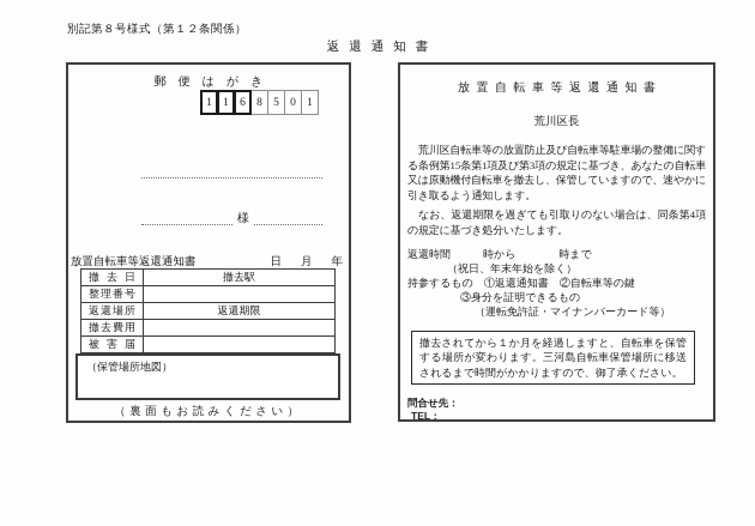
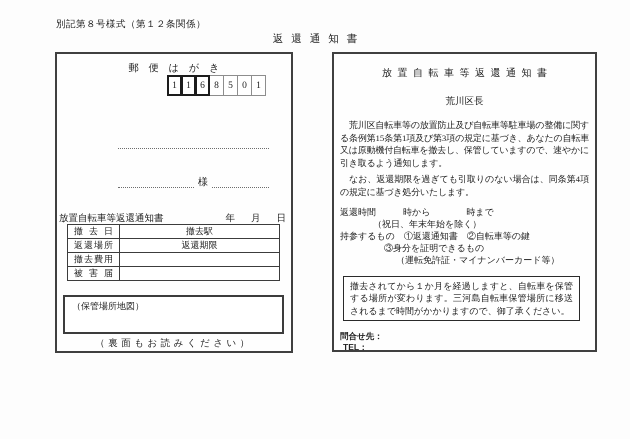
  別記第８号様式（第１２条関係）
  返還通知書
  郵便はがき
  1
  1
  6
  8
  5
  0
  1
  様
  放置自転車等返還通知書
- 日
+ 年
  月
- 年
+ 日
  撤去日	撤去駅
- 整理番号
  返還場所	返還期限
  撤去費用
  被害届
  （保管場所地図）
  （裏面もお読みください）
  放置自転車等返還通知書
  荒川区長
  荒川区自転車等の放置防止及び自転車等駐車場の整備に関する条例第15条第1項及び第3項の規定に基づき、あなたの自転車又は原動機付自転車を撤去し、保管していますので、速やかに引き取るよう通知します。
  なお、返還期限を過ぎても引取りのない場合は、同条第4項の規定に基づき処分いたします。
  返還時間 時から 時まで
  （祝日、年末年始を除く）
  持参するもの ①返還通知書 ②自転車等の鍵
  ③身分を証明できるもの
  （運転免許証・マイナンバーカード等）
  撤去されてから１か月を経過しますと、自転車を保管する場所が変わります。三河島自転車保管場所に移送されるまで時間がかかりますので、御了承ください。
  問合せ先：
  TEL：
